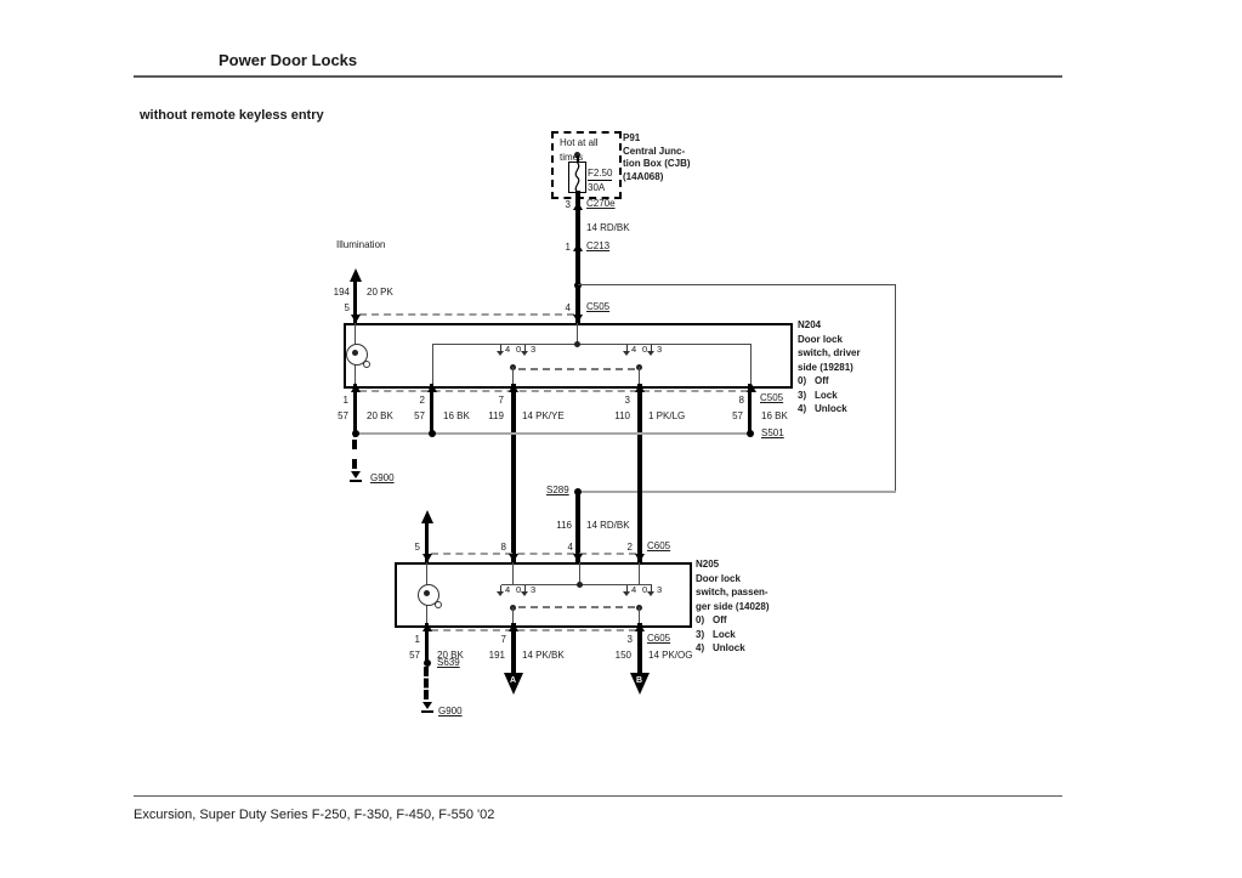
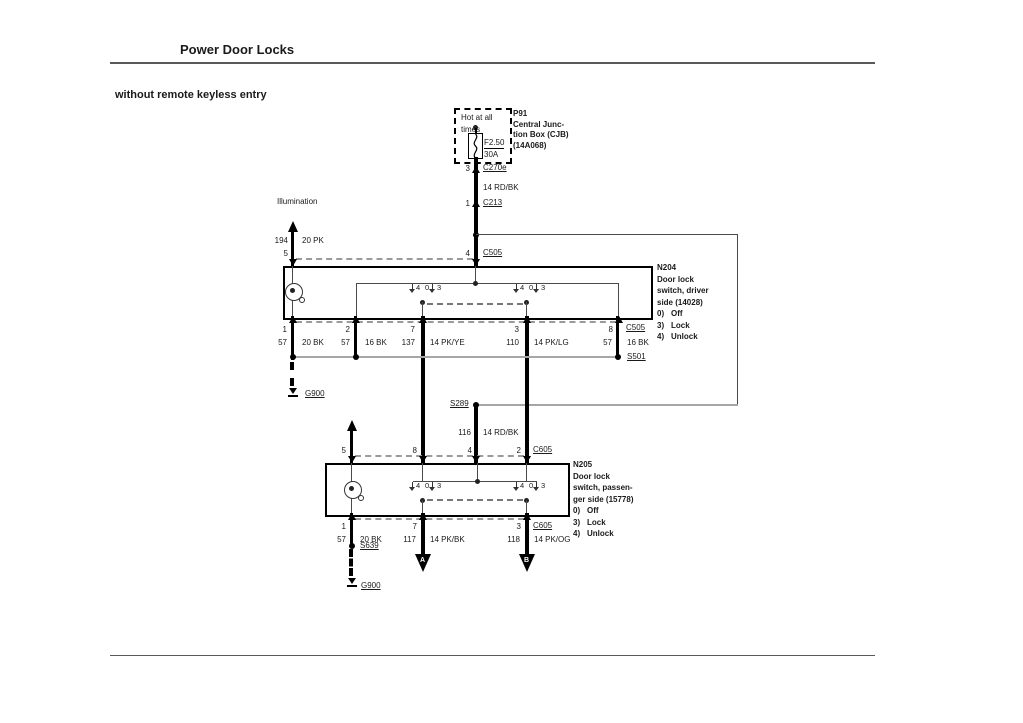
  Power Door Locks
  without remote keyless entry
- Excursion, Super Duty Series F-250, F-350, F-450, F-550 '02
  Hot at all
  tims
  F2.50
  30A
  P91
  Central Junc-
  tion Box (CJB)
  (14A068)
  3
  C270e
  14 RD/BK
  1
  C213
  Illumination
  194
  20 PK
  5
  4
  C505
  4
  0
  3
  4
  0
  3
  N204
  Door lock
  switch, driver
- side (19281)
+ side (14028)
  0) Off
  3) Lock
  4) Unlock
  1
  2
  7
  3
  8
  C505
  57
  20 BK
  57
  16 BK
- 119
+ 137
  14 PK/YE
  110
- 1 PK/LG
+ 14 PK/LG
  57
  16 BK
  S501
  G900
  S289
  116
  14 RD/BK
  5
  8
  4
  2
  C605
  4
  0
  3
  4
  0
  3
  N205
  Door lock
  switch, passen-
- ger side (14028)
+ ger side (15778)
  0) Off
  3) Lock
  4) Unlock
  1
  7
  3
  C605
  57
  20 BK
- 191
+ 117
  14 PK/BK
- 150
+ 118
  14 PK/OG
  S639
  G900
